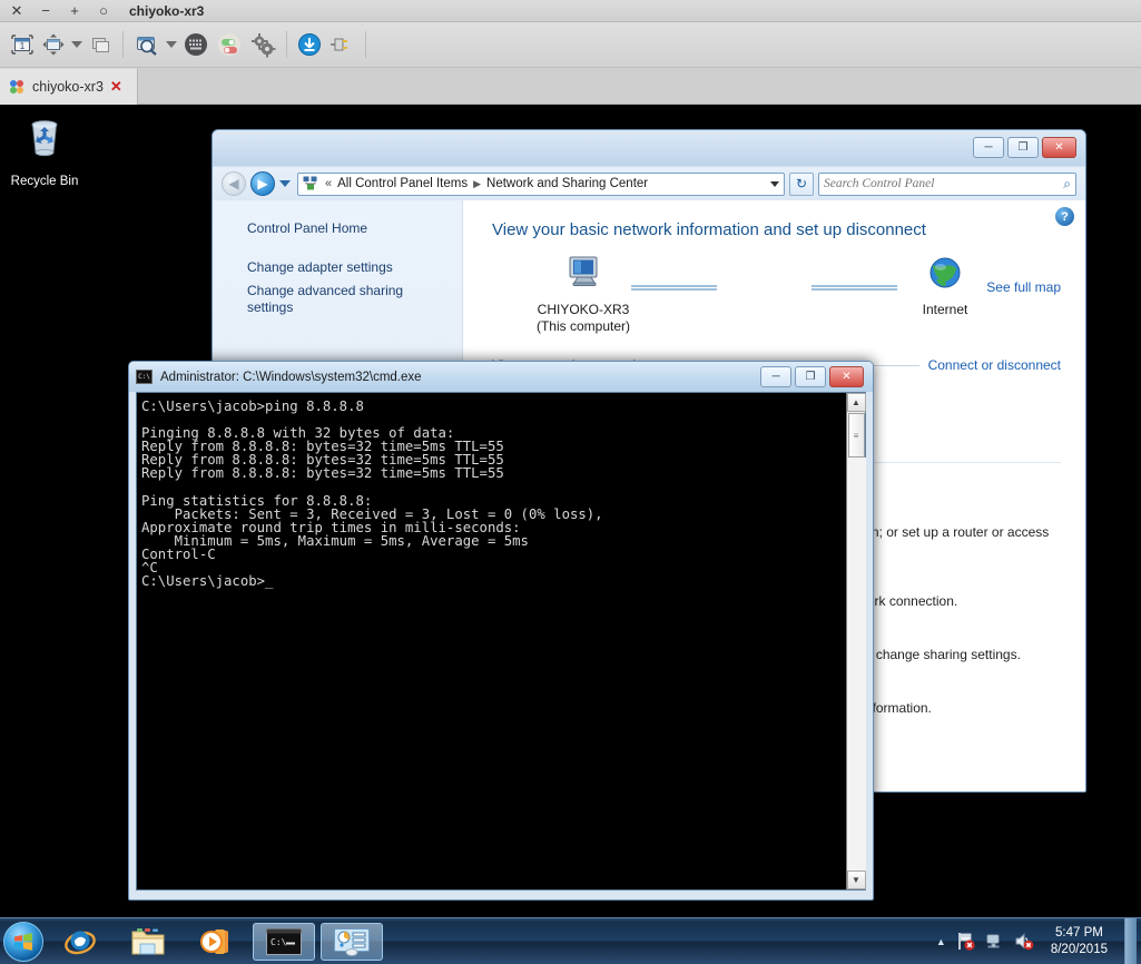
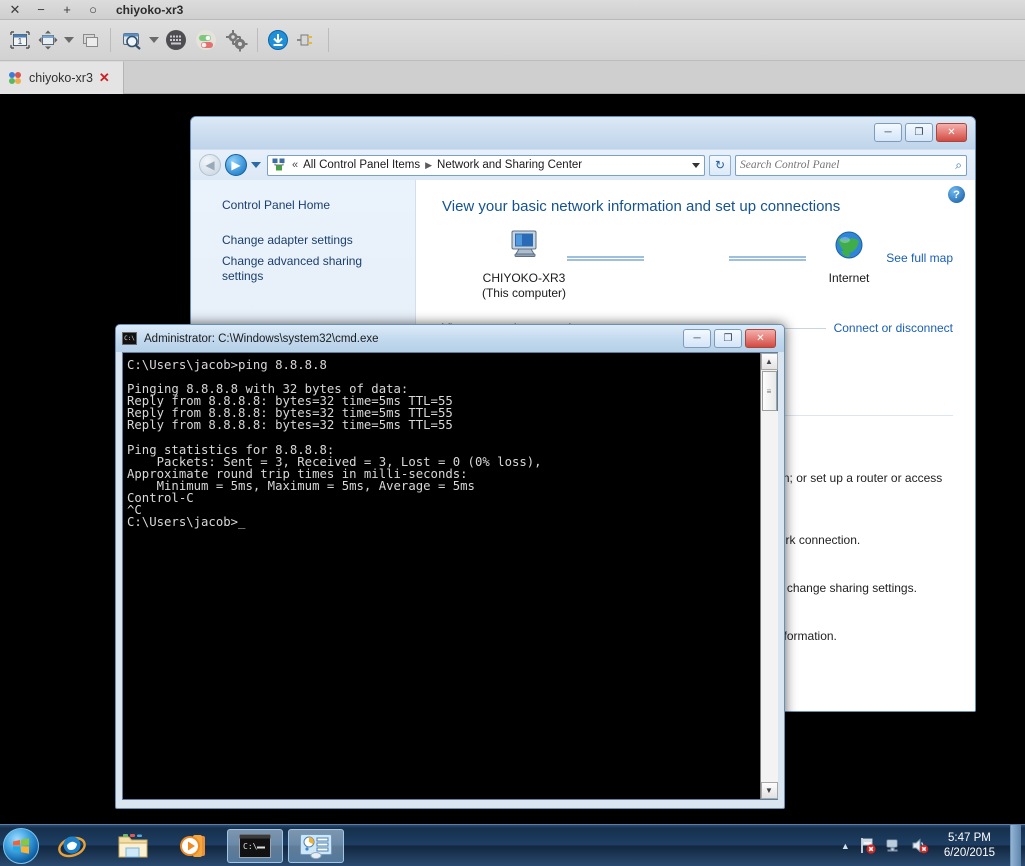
  ✕
  −
  +
  ○
  chiyoko-xr3
  1
  chiyoko-xr3
  ✕
- Recycle Bin
  ─
  ❐
  ✕
  ◀
  ▶
  «
  All Control Panel Items
  ▶
  Network and Sharing Center
  ↻
  Search Control Panel
  ⌕
  Control Panel Home
  Change adapter settings
  Change advanced sharing settings
  ?
- View your basic network information and set up disconnect
+ View your basic network information and set up connections
  CHIYOKO-XR3
  (This computer)
  Internet
  See full map
  Connect or disconnect
  Administrator: C:\Windows\system32\cmd.exe
  ─
  ❐
  ✕
  C:\Users\jacob>ping 8.8.8.8
  Pinging 8.8.8.8 with 32 bytes of data:
  Reply from 8.8.8.8: bytes=32 time=5ms TTL=55
  Reply from 8.8.8.8: bytes=32 time=5ms TTL=55
  Reply from 8.8.8.8: bytes=32 time=5ms TTL=55
  Ping statistics for 8.8.8.8:
  Packets: Sent = 3, Received = 3, Lost = 0 (0% loss),
  Approximate round trip times in milli-seconds:
  Minimum = 5ms, Maximum = 5ms, Average = 5ms
  Control-C
  ^C
  C:\Users\jacob>_
  ▲
  ≡
  ▼
  C:\
  ▲
  5:47 PM
- 8/20/2015
+ 6/20/2015
